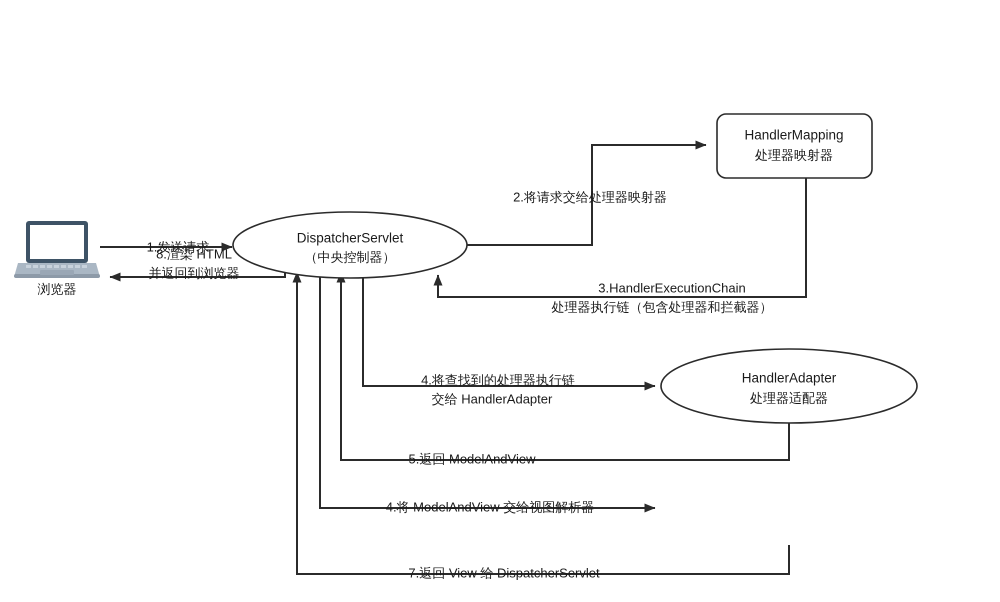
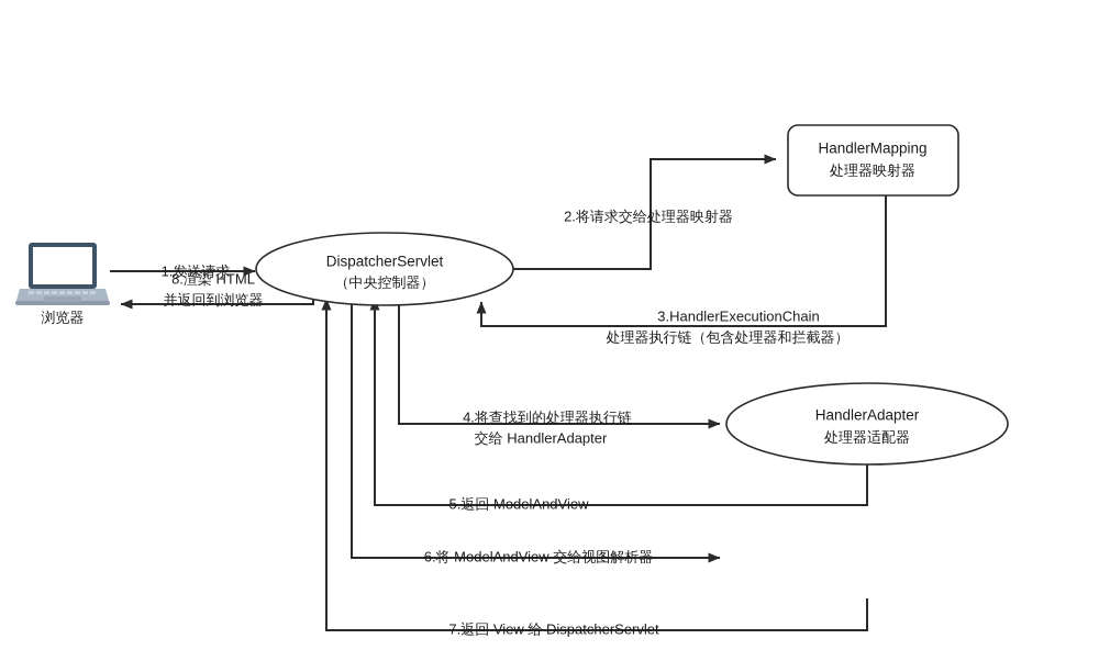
  1.发送请求
  8.渲染 HTML
  并返回到浏览器
  2.将请求交给处理器映射器
  3.HandlerExecutionChain
  处理器执行链（包含处理器和拦截器）
  4.将查找到的处理器执行链
  交给 HandlerAdapter
  5.返回 ModelAndView
- 4.将 ModelAndView 交给视图解析器
+ 6.将 ModelAndView 交给视图解析器
  7.返回 View 给 DispatcherServlet
  浏览器
  DispatcherServlet
  （中央控制器）
  HandlerMapping
  处理器映射器
  HandlerAdapter
  处理器适配器
